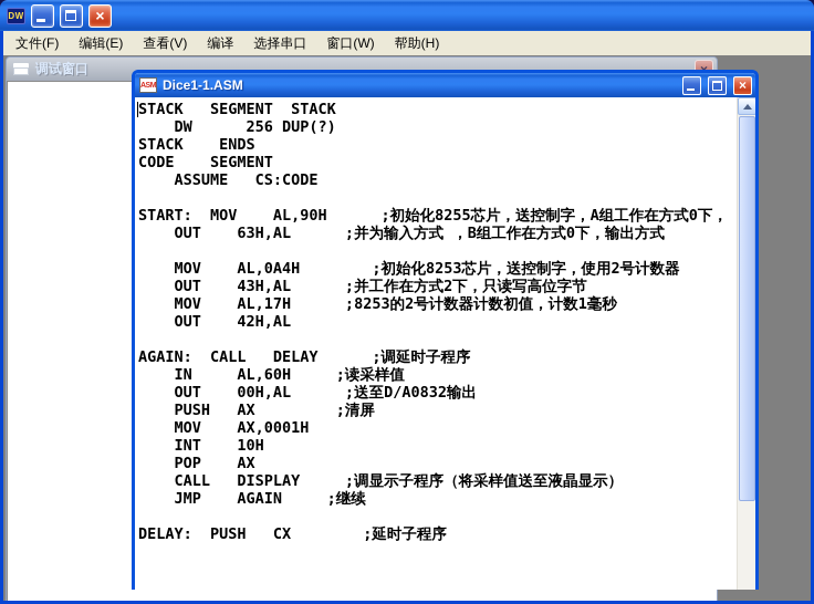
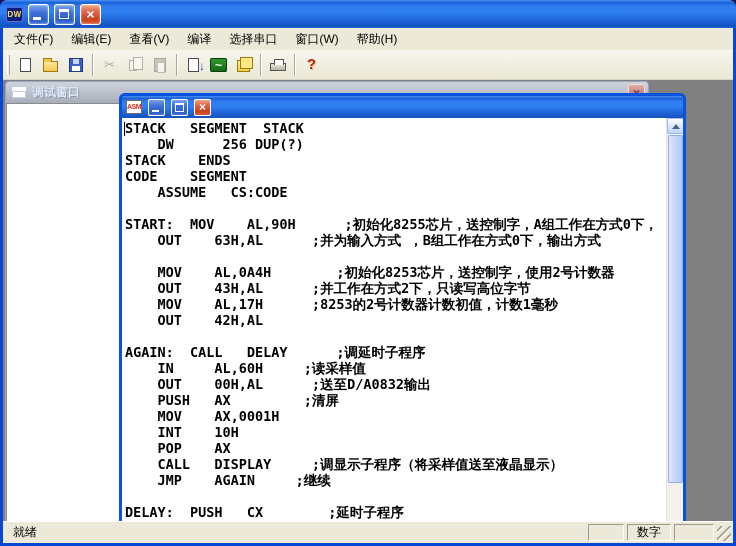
  DW
  ×
  文件(F)
  编辑(E)
  查看(V)
  编译
  选择串口
  窗口(W)
  帮助(H)
+ ✂
+ ~
+ ?
  调试窗口
- Dice1-1.ASM
  ×
  STACK SEGMENT STACK
  DW 256 DUP(?)
  STACK ENDS
  CODE SEGMENT
  ASSUME CS:CODE
  START: MOV AL,90H ;初始化8255芯片，送控制字，A组工作在方式0下，
  OUT 63H,AL ;并为输入方式 ，B组工作在方式0下，输出方式
  MOV AL,0A4H ;初始化8253芯片，送控制字，使用2号计数器
  OUT 43H,AL ;并工作在方式2下，只读写高位字节
  MOV AL,17H ;8253的2号计数器计数初值，计数1毫秒
  OUT 42H,AL
  AGAIN: CALL DELAY ;调延时子程序
  IN AL,60H ;读采样值
  OUT 00H,AL ;送至D/A0832输出
  PUSH AX ;清屏
  MOV AX,0001H
  INT 10H
  POP AX
  CALL DISPLAY ;调显示子程序（将采样值送至液晶显示）
  JMP AGAIN ;继续
  DELAY: PUSH CX ;延时子程序
+ 就绪
+ 数字
